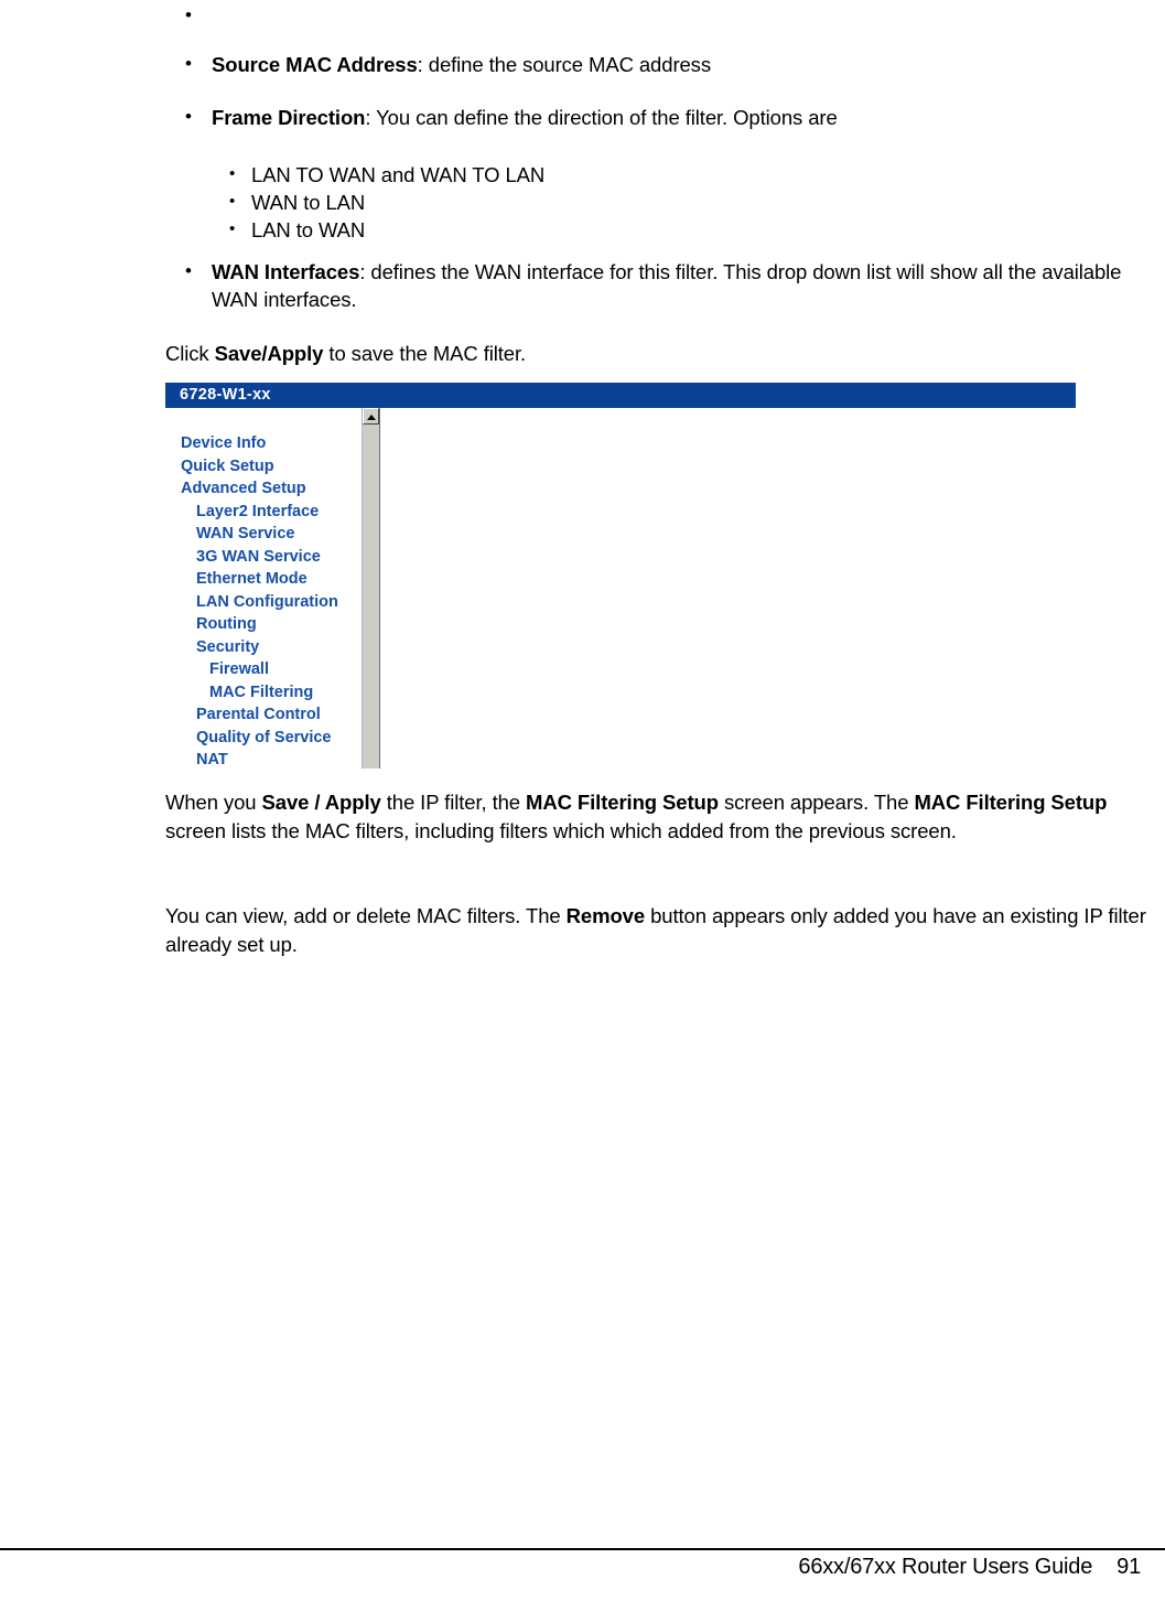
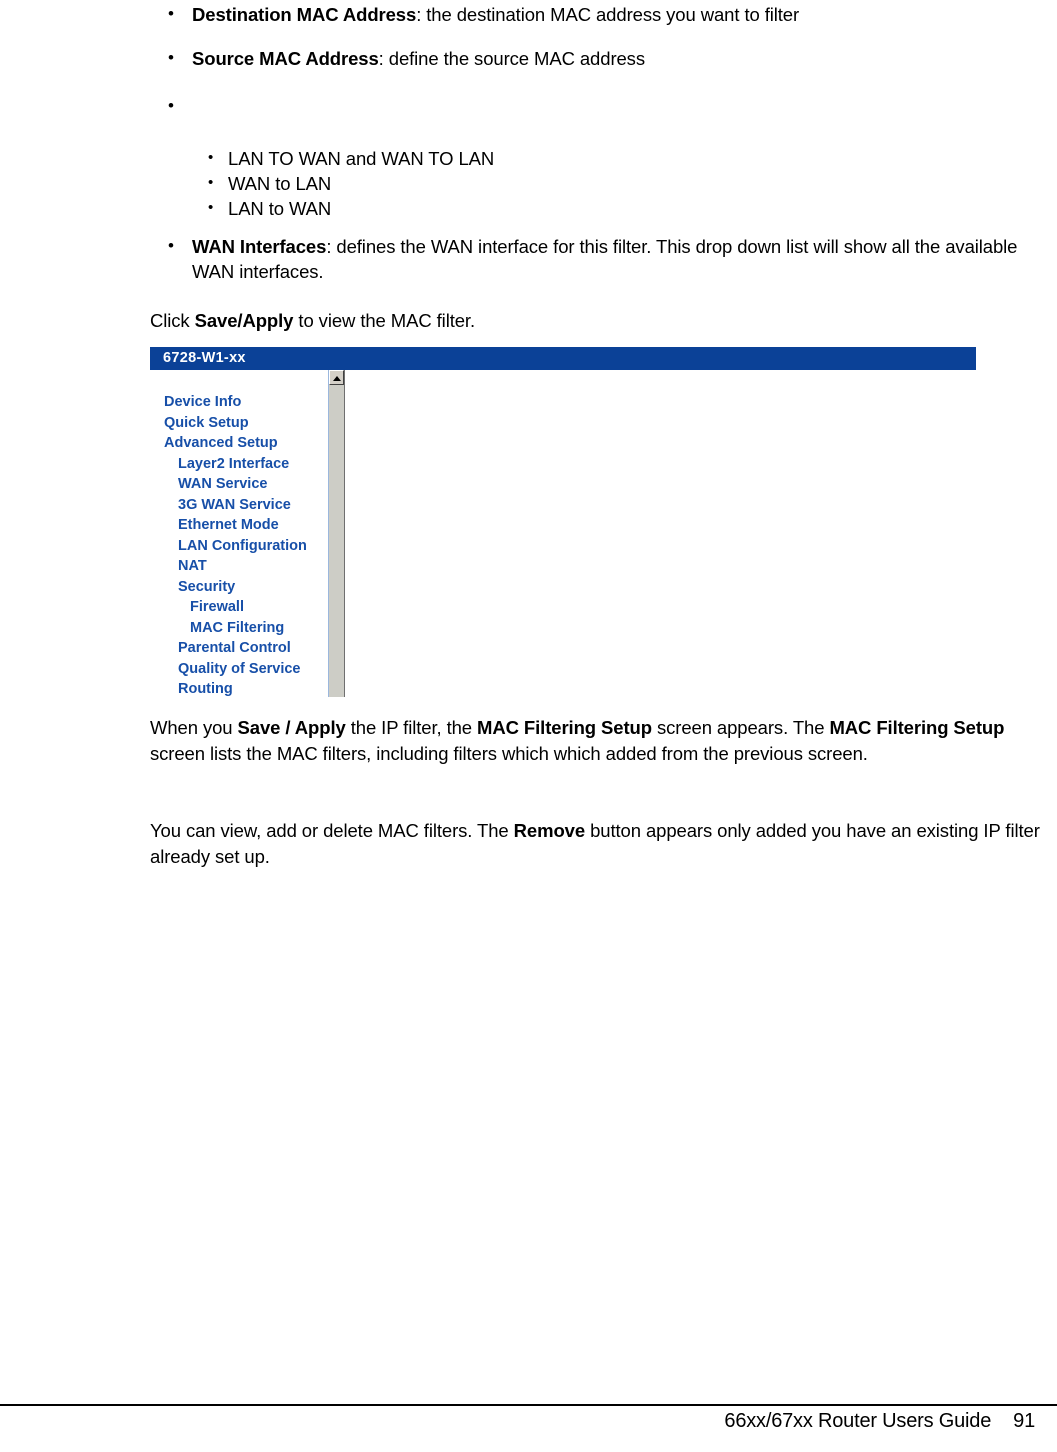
  •
+ Destination MAC Address: the destination MAC address you want to filter
  •
  Source MAC Address: define the source MAC address
  •
- Frame Direction: You can define the direction of the filter. Options are
  •
  LAN TO WAN and WAN TO LAN
  •
  WAN to LAN
  •
  LAN to WAN
  •
  WAN Interfaces: defines the WAN interface for this filter. This drop down list will show all the available WAN interfaces.
- Click Save/Apply to save the MAC filter.
+ Click Save/Apply to view the MAC filter.
  6728-W1-xx
  Device Info
  Quick Setup
  Advanced Setup
  Layer2 Interface
  WAN Service
  3G WAN Service
  Ethernet Mode
  LAN Configuration
- Routing
+ NAT
  Security
  Firewall
  MAC Filtering
  Parental Control
  Quality of Service
- NAT
+ Routing
  When you Save / Apply the IP filter, the MAC Filtering Setup screen appears. The MAC Filtering Setup screen lists the MAC filters, including filters which which added from the previous screen.
  You can view, add or delete MAC filters. The Remove button appears only added you have an existing IP filter already set up.
  66xx/67xx Router Users Guide 91
